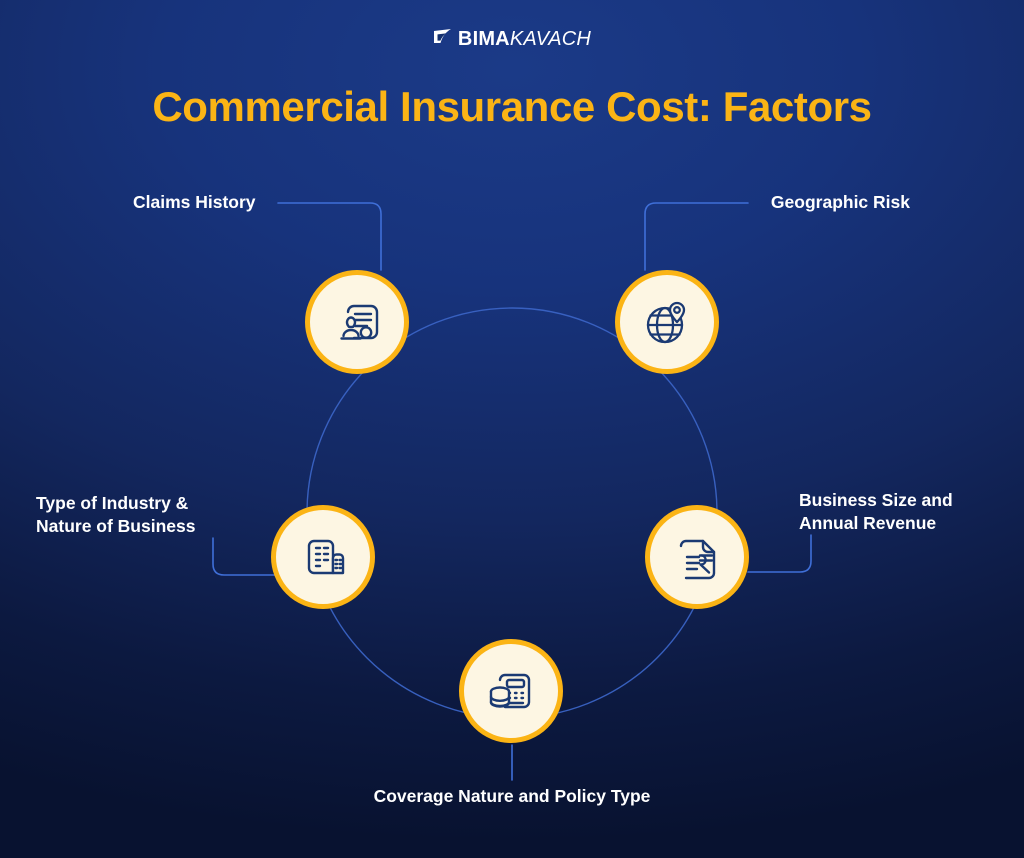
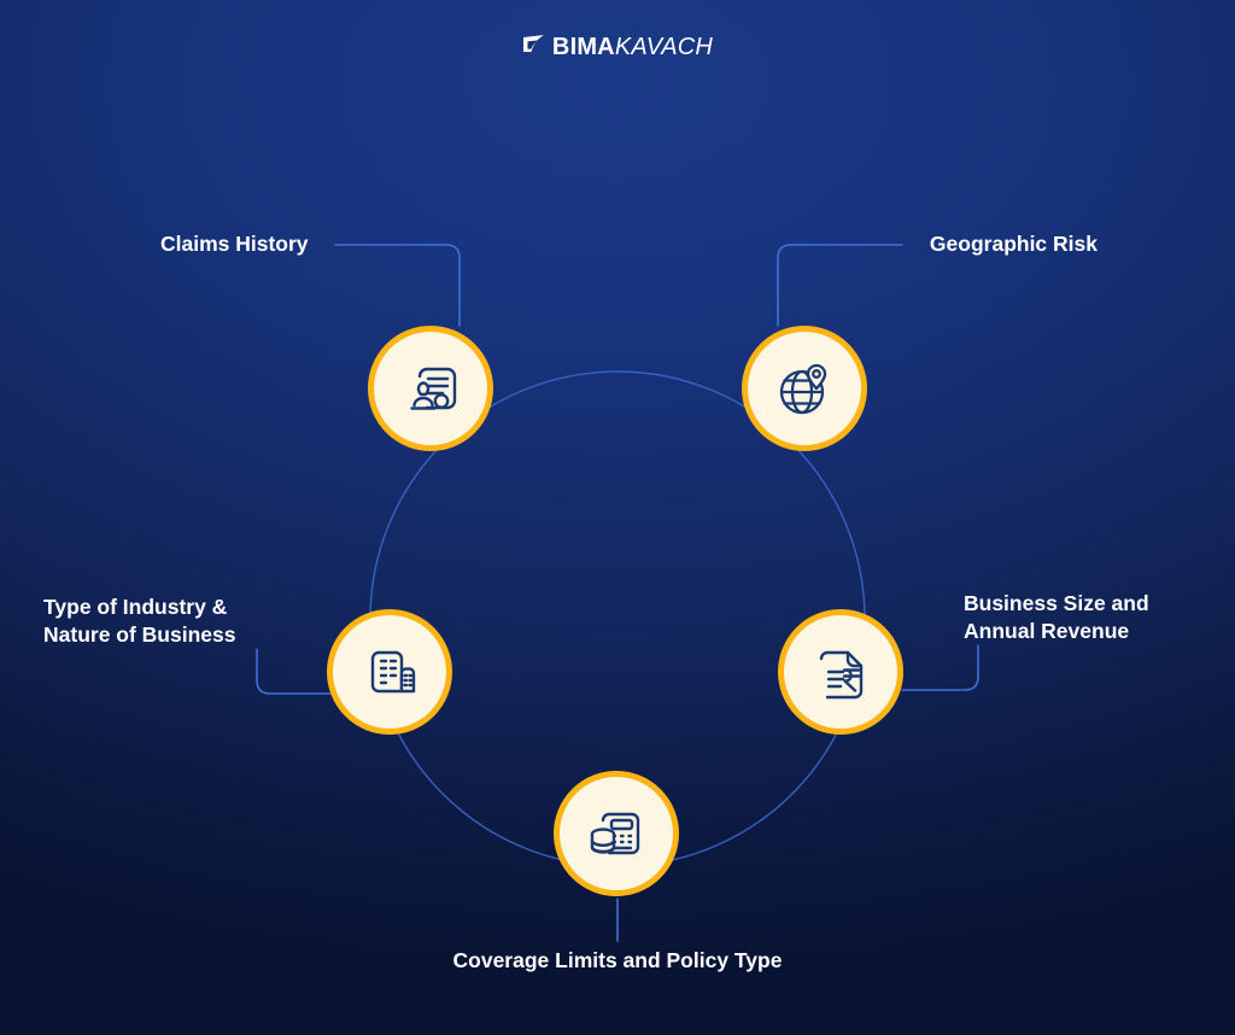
  BIMAKAVACH
- Commercial Insurance Cost: Factors
  Claims History
  Geographic Risk
  Type of Industry &
  Nature of Business
  Business Size and
  Annual Revenue
- Coverage Nature and Policy Type
+ Coverage Limits and Policy Type
